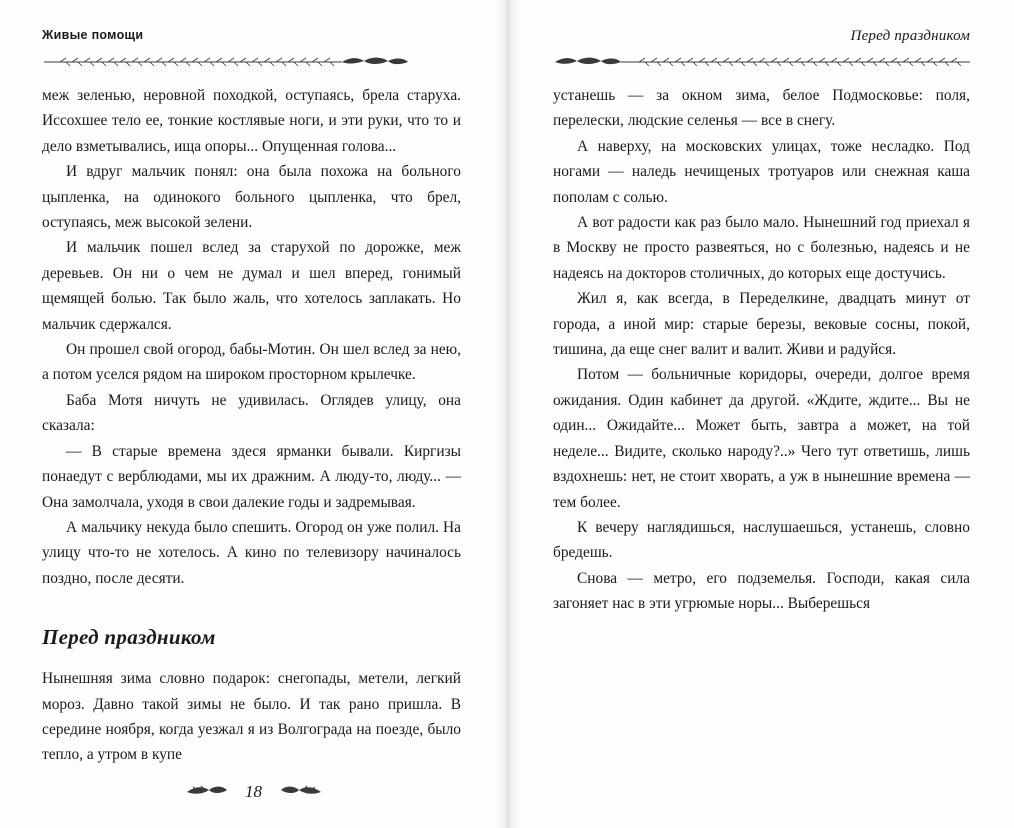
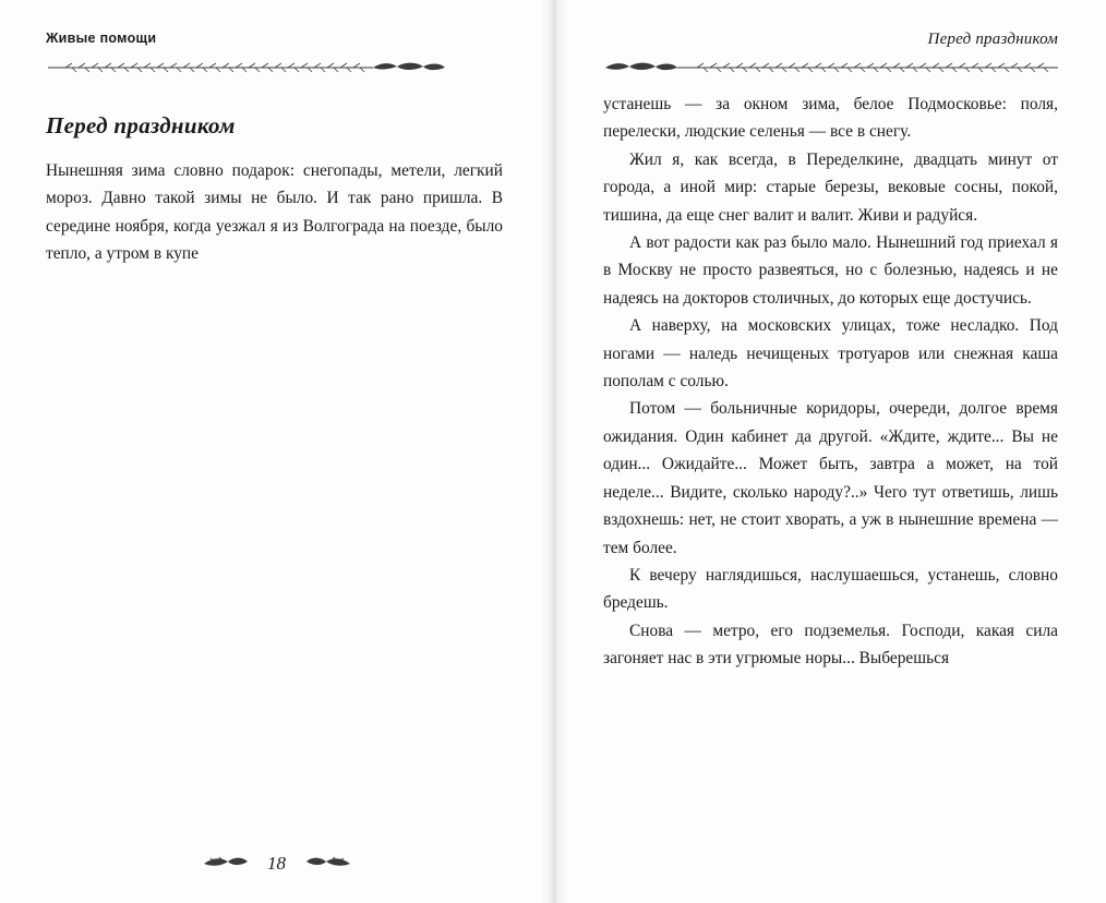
  Живые помощи
- меж зеленью, неровной походкой, оступаясь, брела старуха. Иссохшее тело ее, тонкие костлявые ноги, и эти руки, что то и дело взметывались, ища опоры... Опущенная голова...
- И вдруг мальчик понял: она была похожа на больного цыпленка, на одинокого больного цыпленка, что брел, оступаясь, меж высокой зелени.
- И мальчик пошел вслед за старухой по дорожке, меж деревьев. Он ни о чем не думал и шел вперед, гонимый щемящей болью. Так было жаль, что хотелось заплакать. Но мальчик сдержался.
- Он прошел свой огород, бабы-Мотин. Он шел вслед за нею, а потом уселся рядом на широком просторном крылечке.
- Баба Мотя ничуть не удивилась. Оглядев улицу, она сказала:
- — В старые времена здеся ярманки бывали. Киргизы понаедут с верблюдами, мы их дражним. А люду-то, люду... — Она замолчала, уходя в свои далекие годы и задремывая.
- А мальчику некуда было спешить. Огород он уже полил. На улицу что-то не хотелось. А кино по телевизору начиналось поздно, после десяти.
  Перед праздником
  Нынешняя зима словно подарок: снегопады, метели, легкий мороз. Давно такой зимы не было. И так рано пришла. В середине ноября, когда уезжал я из Волгограда на поезде, было тепло, а утром в купе
  18
  Перед праздником
  устанешь — за окном зима, белое Подмосковье: поля, перелески, людские селенья — все в снегу.
- А наверху, на московских улицах, тоже несладко. Под ногами — наледь нечищеных тротуаров или снежная каша пополам с солью.
+ Жил я, как всегда, в Переделкине, двадцать минут от города, а иной мир: старые березы, вековые сосны, покой, тишина, да еще снег валит и валит. Живи и радуйся.
  А вот радости как раз было мало. Нынешний год приехал я в Москву не просто развеяться, но с болезнью, надеясь и не надеясь на докторов столичных, до которых еще достучись.
- Жил я, как всегда, в Переделкине, двадцать минут от города, а иной мир: старые березы, вековые сосны, покой, тишина, да еще снег валит и валит. Живи и радуйся.
+ А наверху, на московских улицах, тоже несладко. Под ногами — наледь нечищеных тротуаров или снежная каша пополам с солью.
  Потом — больничные коридоры, очереди, долгое время ожидания. Один кабинет да другой. «Ждите, ждите... Вы не один... Ожидайте... Может быть, завтра а может, на той неделе... Видите, сколько народу?..» Чего тут ответишь, лишь вздохнешь: нет, не стоит хворать, а уж в нынешние времена — тем более.
  К вечеру наглядишься, наслушаешься, устанешь, словно бредешь.
  Снова — метро, его подземелья. Господи, какая сила загоняет нас в эти угрюмые норы... Выберешься
